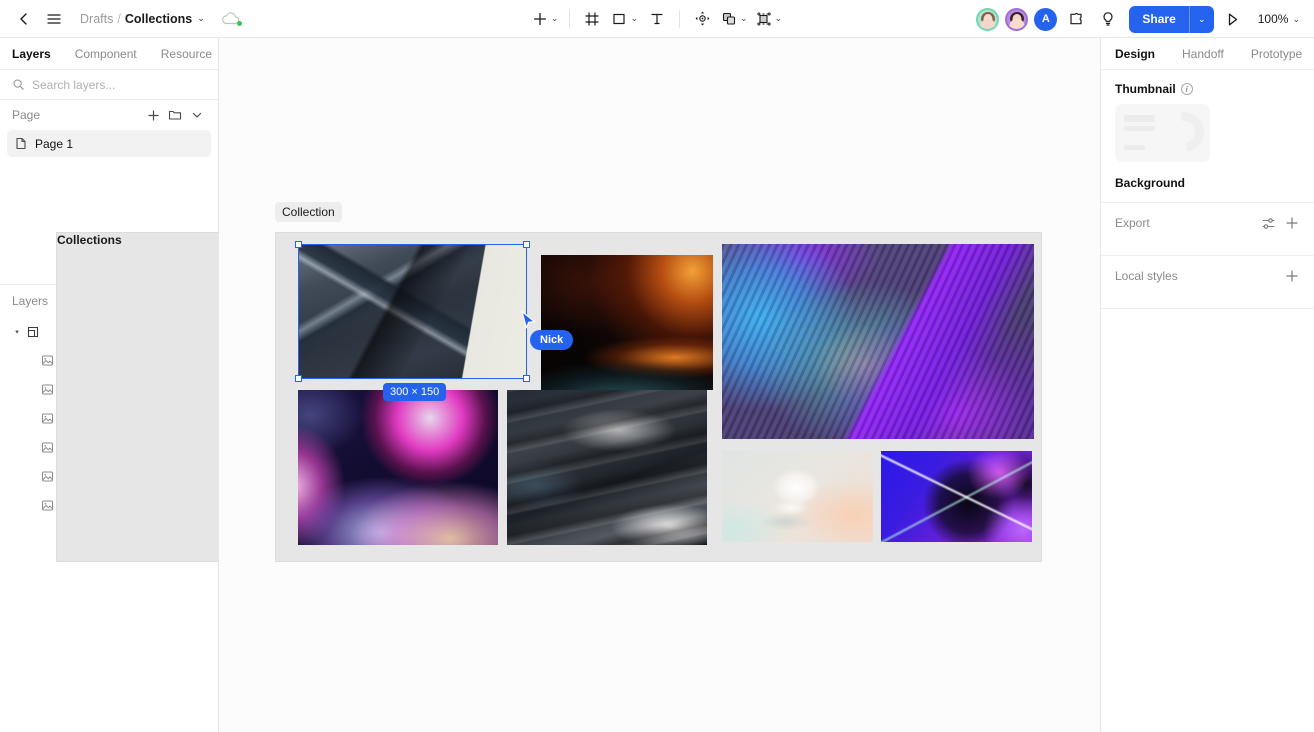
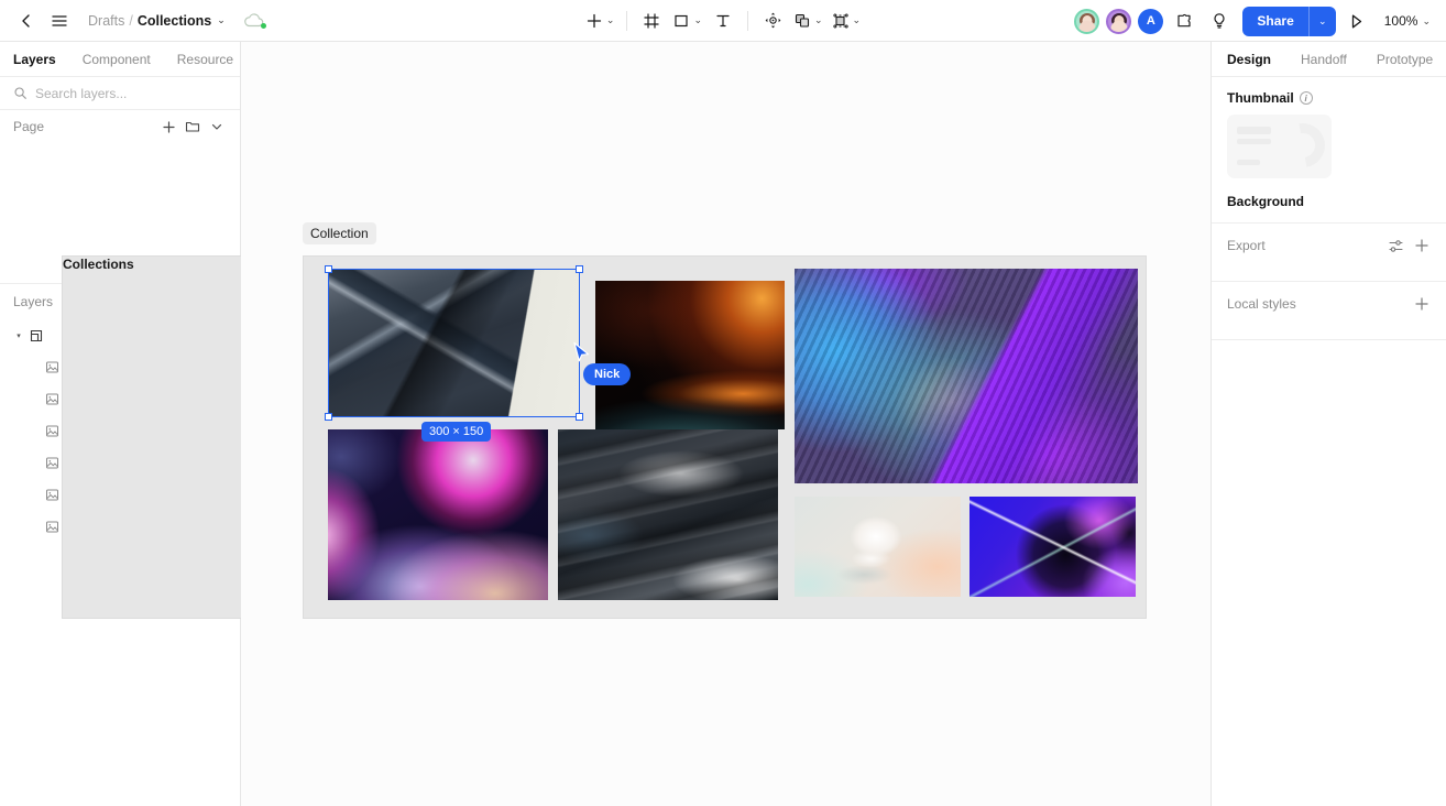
  Drafts
  /
  Collections
  ⌄
  ⌄
  ⌄
  ⌄
  ⌄
  A
  Share
  ⌄
  100%
  ⌄
  Layers
  Component
  Resource
  Search layers...
  Page
- Page 1
  Layers
  Collections
  Collection
  300 × 150
  Nick
  Design
  Handoff
  Prototype
  Thumbnail
  i
  Background
  Export
  Local styles
